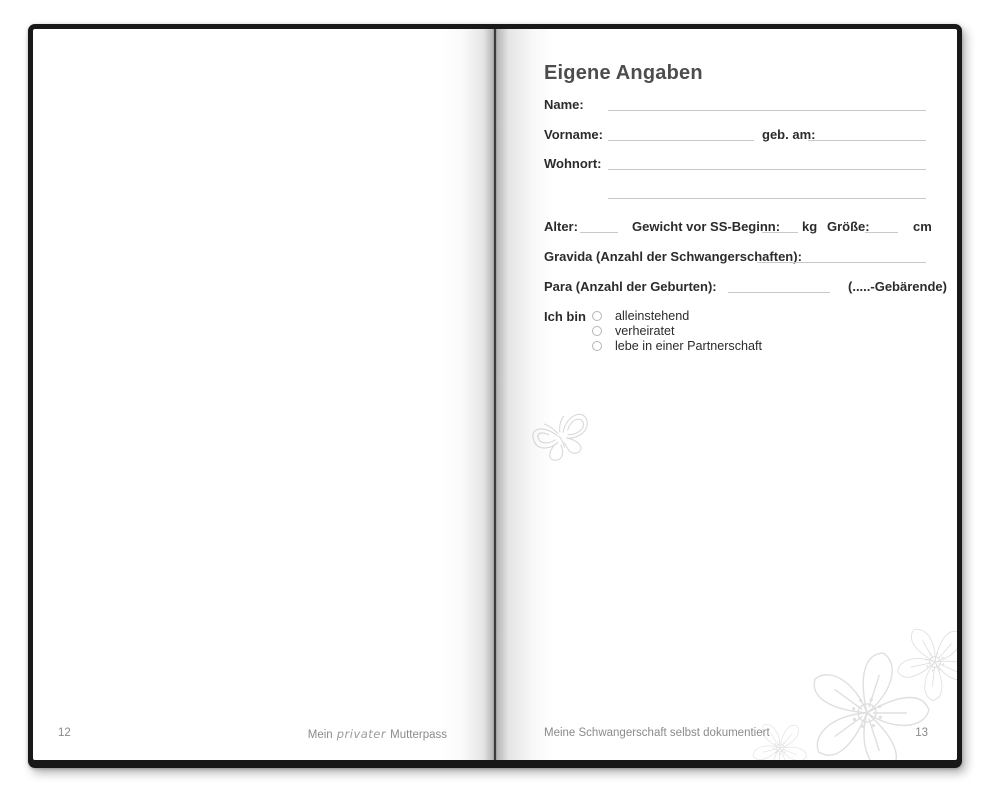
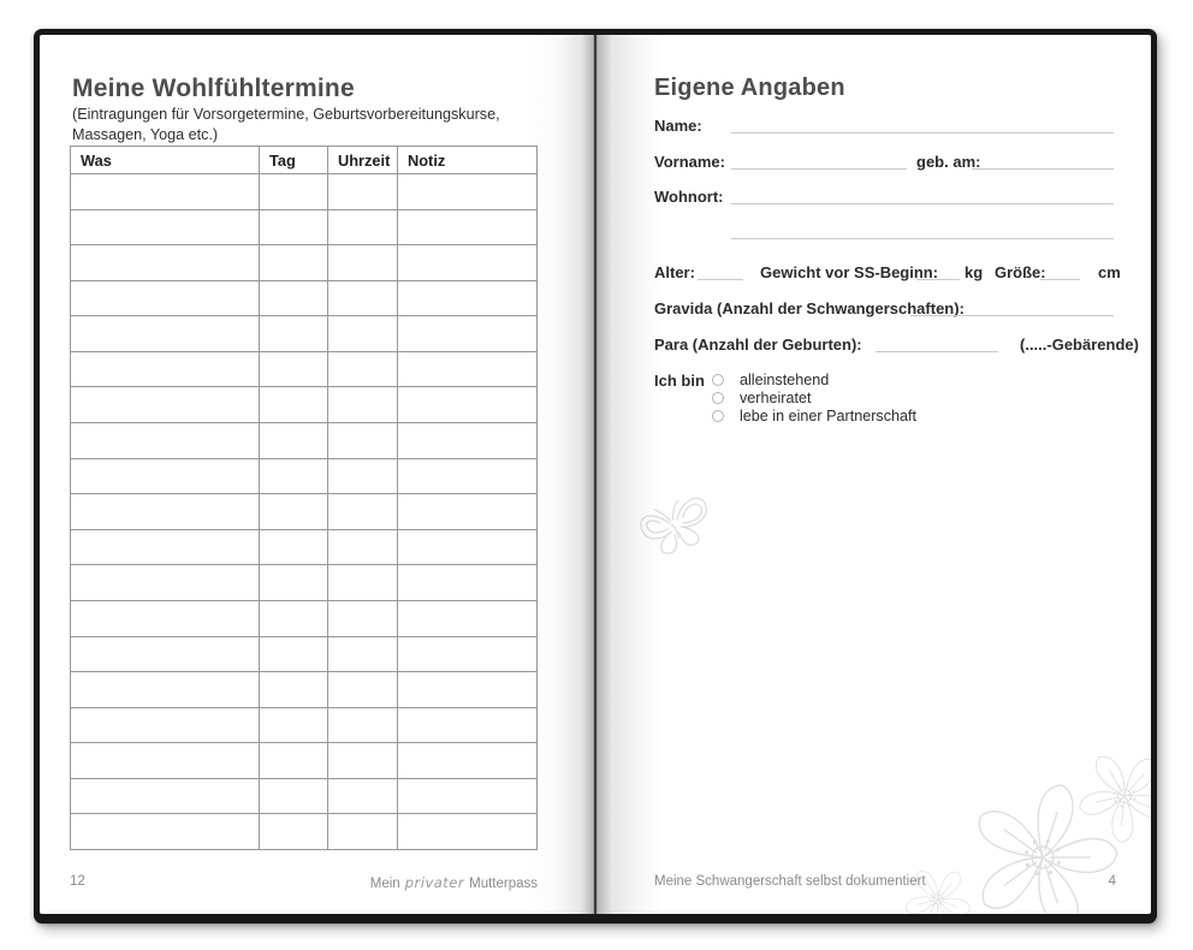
+ Meine Wohlfühltermine
+ (Eintragungen für Vorsorgetermine, Geburtsvorbereitungskurse, Massagen, Yoga etc.)
+ Was	Tag	Uhrzeit	Notiz
  12
  Mein privater Mutterpa
  igene Angaben
  ame:
  orname:
  geb. am:
  ohnort:
  lter:
  Gewicht vor SS-Beginn:
  kg
  Größe:
  cm
  ravida (Anzahl der Schwangerschaften):
  ara (Anzahl der Geburten):
  (.....-Gebärende)
  alleinstehend
  verheiratet
  lebe in einer Partnerschaft
  eine Schwangerschaft selbst dokumentiert
- 13
+ 4
